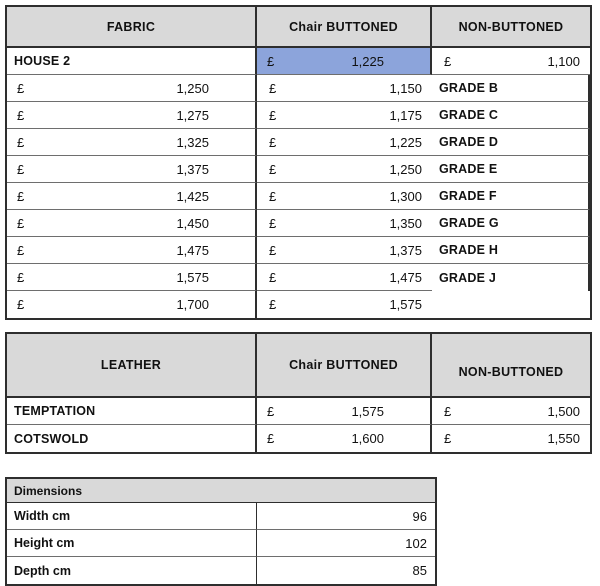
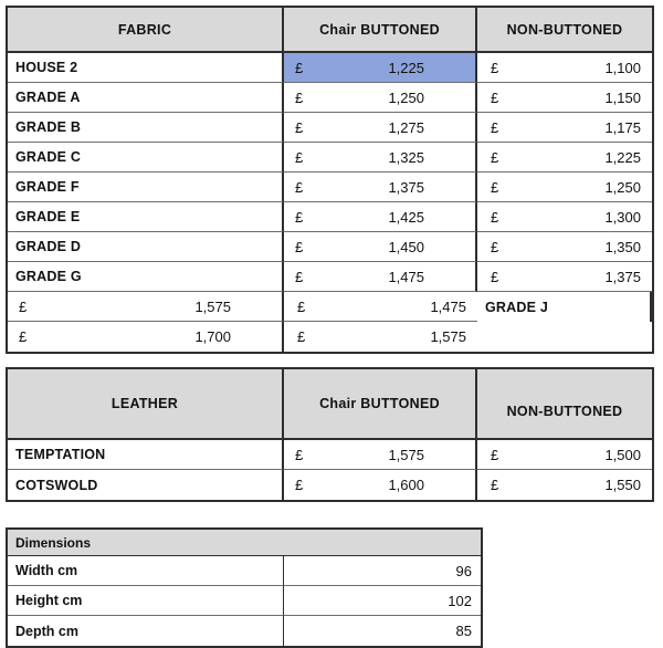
  FABRIC
  Chair BUTTONED
  NON-BUTTONED
  HOUSE 2
  £
  1,225
  £
  1,100
+ GRADE A
  £
  1,250
  £
  1,150
  GRADE B
  £
  1,275
  £
  1,175
  GRADE C
  £
  1,325
  £
  1,225
- GRADE D
+ GRADE F
  £
  1,375
  £
  1,250
  GRADE E
  £
  1,425
  £
  1,300
- GRADE F
+ GRADE D
  £
  1,450
  £
  1,350
  GRADE G
  £
  1,475
  £
  1,375
- GRADE H
  £
  1,575
  £
  1,475
  GRADE J
  £
  1,700
  £
  1,575
  LEATHER
  Chair BUTTONED
  NON-BUTTONED
  TEMPTATION
  £
  1,575
  £
  1,500
  COTSWOLD
  £
  1,600
  £
  1,550
  Dimensions
  Width cm
  96
  Height cm
  102
  Depth cm
  85
